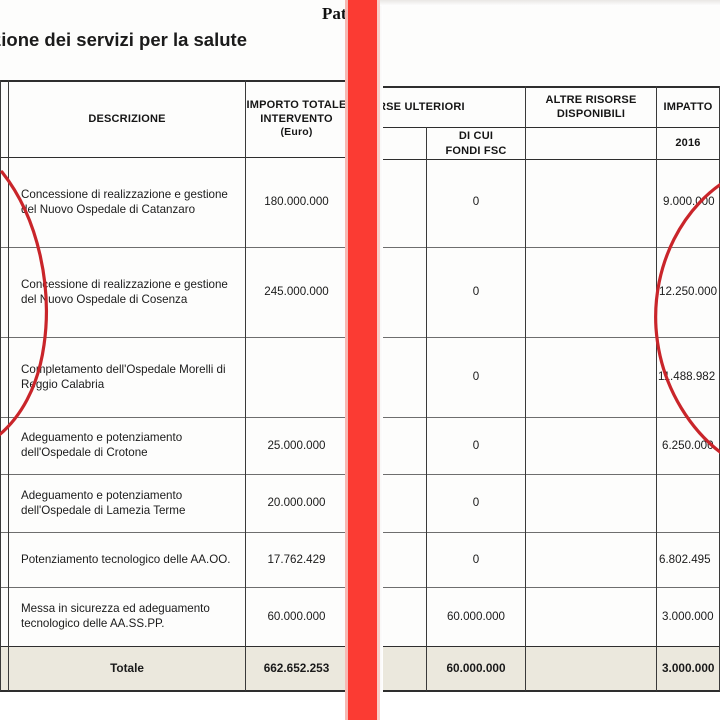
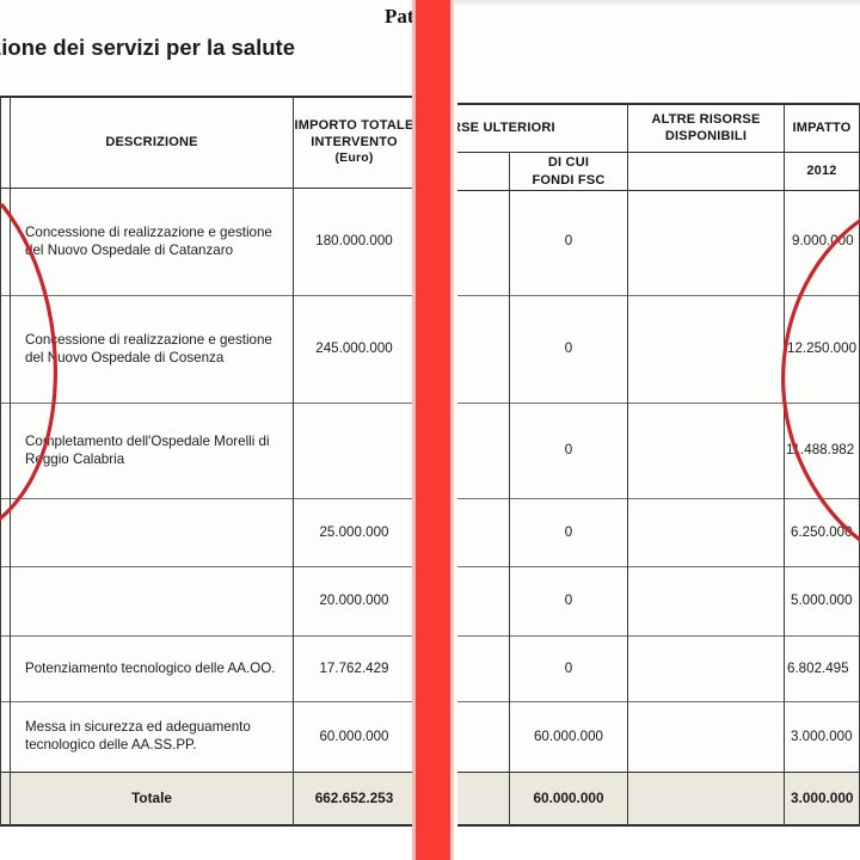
  Pat
  ione dei servizi per la salute
  DESCRIZIONE
  IMPORTO TOTALE
  INTERVENTO
  (Euro)
  SE ULTERIORI
  DI CUI
  FONDI FSC
  ALTRE RISORSE
  DISPONIBILI
  IMPATTO
- 2016
+ 2012
  Concessione di realizzazione e gestione el Nuovo Ospedale di Catanzaro
  180.000.000
  0
  9.000.00
  Conessione di realizzazione e gestione del Nuovo Ospedale di Cosenza
  245.000.000
  0
  12.250.000
  Copletamento dell'Ospedale Morelli di Reggio Calabria
  0
  1.488.982
- Adeguamento e potenziamento dell'Ospedale di Crotone
  25.000.000
  0
  6.250.00
- Adeguamento e potenziamento dell'Ospedale di Lamezia Terme
  20.000.000
  0
+ 5.000.000
  Potenziamento tecnologico delle AA.OO.
  17.762.429
  0
  6.802.495
  Messa in sicurezza ed adeguamento tecnologico delle AA.SS.PP.
  60.000.000
  60.000.000
  3.000.000
  Totale
  662.652.253
  60.000.000
  3.000.000
